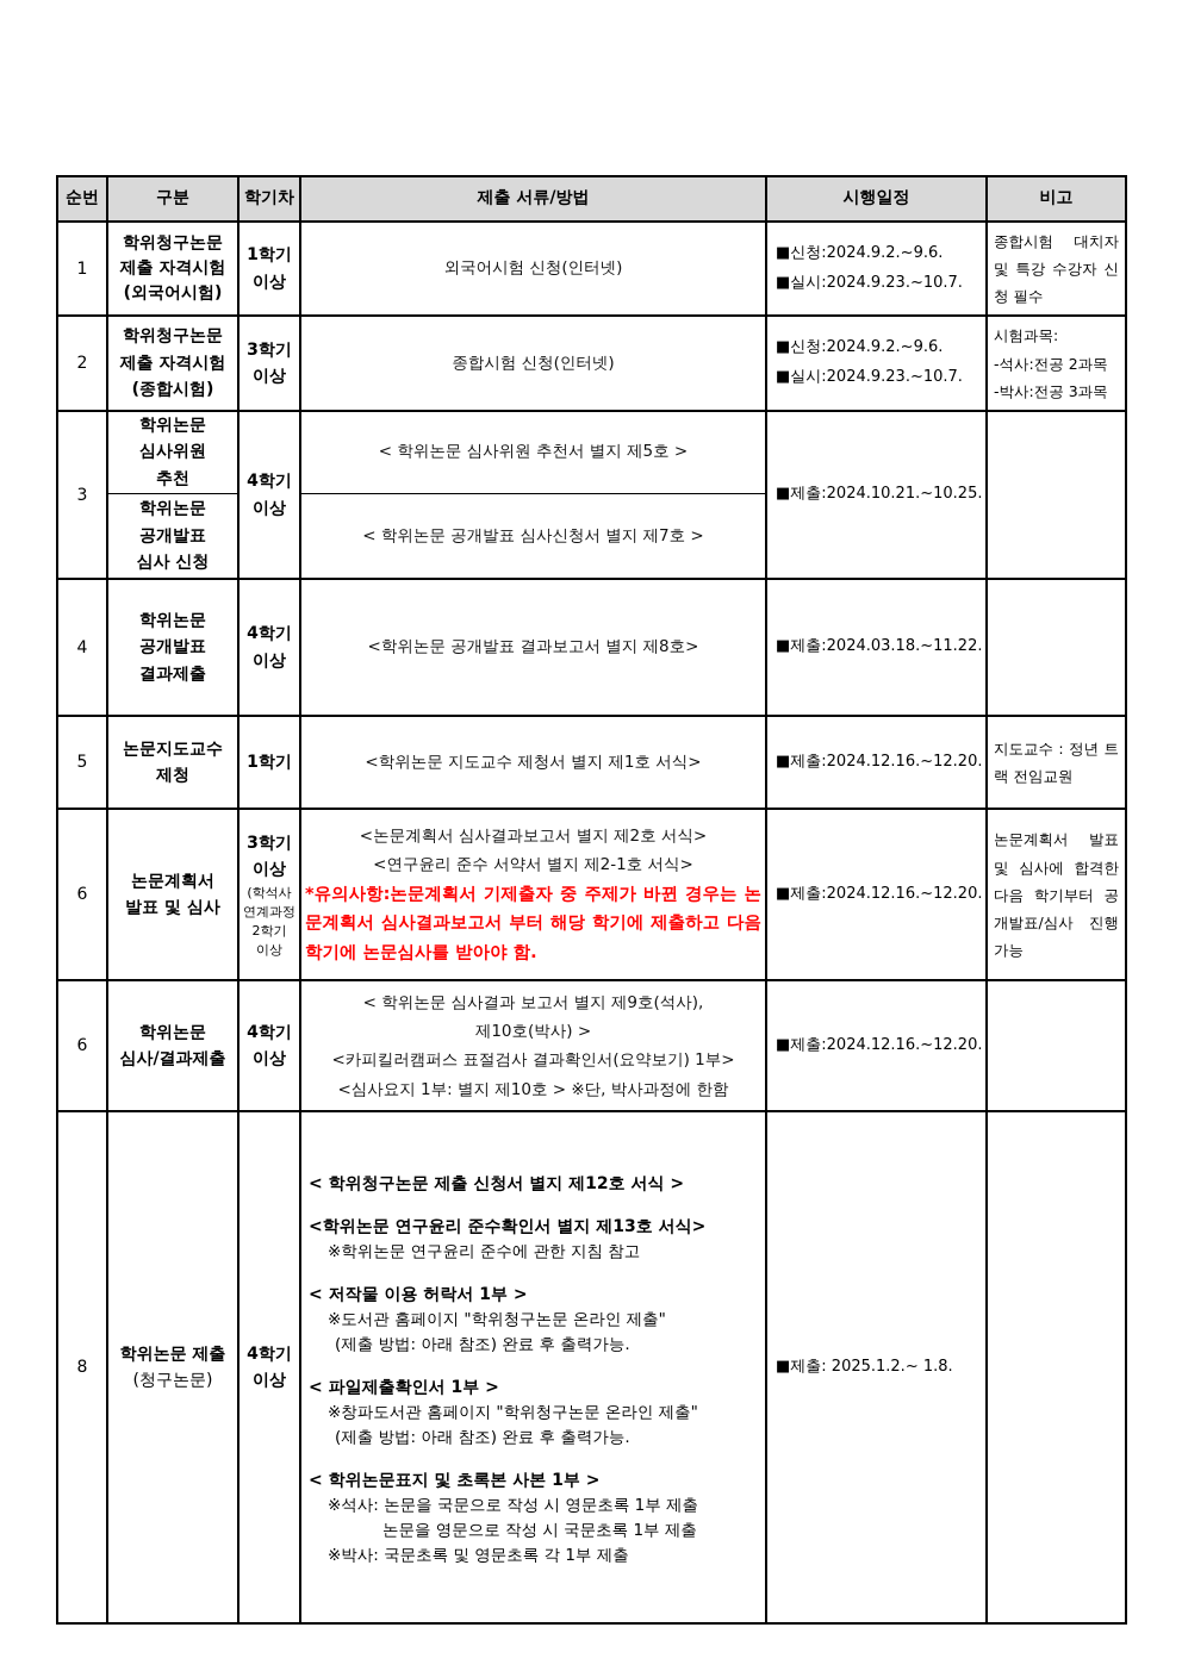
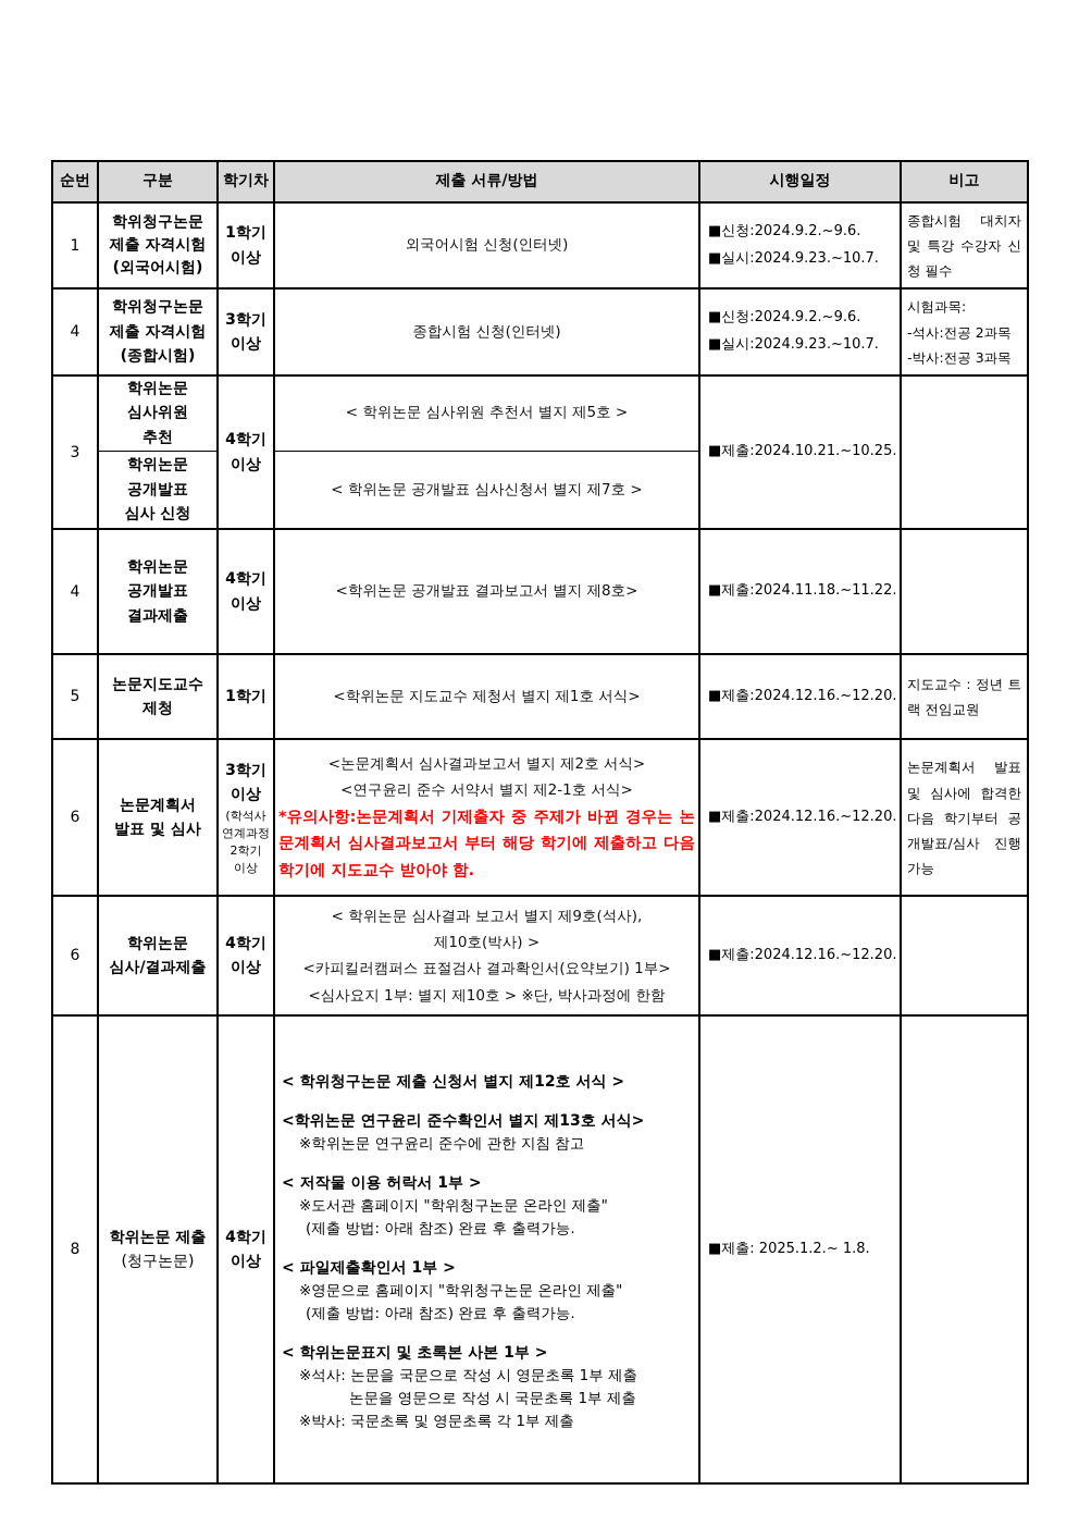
  순번	구분	학기차	제출 서류/방법	시행일정	비고
  1	학위청구논문 제출 자격시험 (외국어시험)	1학기 이상	외국어시험 신청(인터넷)	■신청:2024.9.2.~9.6. ■실시:2024.9.23.~10.7.	종합시험 대치자 및 특강 수강자 신청 필수
- 2	학위청구논문 제출 자격시험 (종합시험)	3학기 이상	종합시험 신청(인터넷)	■신청:2024.9.2.~9.6. ■실시:2024.9.23.~10.7.	시험과목: -석사:전공 2과목 -박사:전공 3과목
+ 4	학위청구논문 제출 자격시험 (종합시험)	3학기 이상	종합시험 신청(인터넷)	■신청:2024.9.2.~9.6. ■실시:2024.9.23.~10.7.	시험과목: -석사:전공 2과목 -박사:전공 3과목
  3	학위논문 심사위원 추천	4학기 이상	< 학위논문 심사위원 추천서 별지 제5호 >	■제출:2024.10.21.~10.25.
  학위논문 공개발표 심사 신청	< 학위논문 공개발표 심사신청서 별지 제7호 >
- 4	학위논문 공개발표 결과제출	4학기 이상	<학위논문 공개발표 결과보고서 별지 제8호>	■제출:2024.03.18.~11.22.
+ 4	학위논문 공개발표 결과제출	4학기 이상	<학위논문 공개발표 결과보고서 별지 제8호>	■제출:2024.11.18.~11.22.
  5	논문지도교수 제청	1학기	<학위논문 지도교수 제청서 별지 제1호 서식>	■제출:2024.12.16.~12.20.	지도교수 : 정년 트랙 전임교원
- 6	논문계획서 발표 및 심사	3학기 이상 (학석사 연계과정 2학기 이상	<논문계획서 심사결과보고서 별지 제2호 서식> <연구윤리 준수 서약서 별지 제2-1호 서식> *유의사항:논문계획서 기제출자 중 주제가 바뀐 경우는 논문계획서 심사결과보고서 부터 해당 학기에 제출하고 다음 학기에 논문심사를 받아야 함.	■제출:2024.12.16.~12.20.	논문계획서 발표 및 심사에 합격한 다음 학기부터 공개발표/심사 진행 가능
+ 6	논문계획서 발표 및 심사	3학기 이상 (학석사 연계과정 2학기 이상	<논문계획서 심사결과보고서 별지 제2호 서식> <연구윤리 준수 서약서 별지 제2-1호 서식> *유의사항:논문계획서 기제출자 중 주제가 바뀐 경우는 논문계획서 심사결과보고서 부터 해당 학기에 제출하고 다음 학기에 지도교수 받아야 함.	■제출:2024.12.16.~12.20.	논문계획서 발표 및 심사에 합격한 다음 학기부터 공개발표/심사 진행 가능
  6	학위논문 심사/결과제출	4학기 이상	< 학위논문 심사결과 보고서 별지 제9호(석사), 제10호(박사) > <카피킬러캠퍼스 표절검사 결과확인서(요약보기) 1부> <심사요지 1부: 별지 제10호 > ※단, 박사과정에 한함	■제출:2024.12.16.~12.20.
- 8	학위논문 제출 (청구논문)	4학기 이상	< 학위청구논문 제출 신청서 별지 제12호 서식 > <학위논문 연구윤리 준수확인서 별지 제13호 서식> ※학위논문 연구윤리 준수에 관한 지침 참고 < 저작물 이용 허락서 1부 > ※도서관 홈페이지 "학위청구논문 온라인 제출" (제출 방법: 아래 참조) 완료 후 출력가능. < 파일제출확인서 1부 > ※창파도서관 홈페이지 "학위청구논문 온라인 제출" (제출 방법: 아래 참조) 완료 후 출력가능. < 학위논문표지 및 초록본 사본 1부 > ※석사: 논문을 국문으로 작성 시 영문초록 1부 제출 논문을 영문으로 작성 시 국문초록 1부 제출 ※박사: 국문초록 및 영문초록 각 1부 제출	■제출: 2025.1.2.~ 1.8.
+ 8	학위논문 제출 (청구논문)	4학기 이상	< 학위청구논문 제출 신청서 별지 제12호 서식 > <학위논문 연구윤리 준수확인서 별지 제13호 서식> ※학위논문 연구윤리 준수에 관한 지침 참고 < 저작물 이용 허락서 1부 > ※도서관 홈페이지 "학위청구논문 온라인 제출" (제출 방법: 아래 참조) 완료 후 출력가능. < 파일제출확인서 1부 > ※영문으로 홈페이지 "학위청구논문 온라인 제출" (제출 방법: 아래 참조) 완료 후 출력가능. < 학위논문표지 및 초록본 사본 1부 > ※석사: 논문을 국문으로 작성 시 영문초록 1부 제출 논문을 영문으로 작성 시 국문초록 1부 제출 ※박사: 국문초록 및 영문초록 각 1부 제출	■제출: 2025.1.2.~ 1.8.
